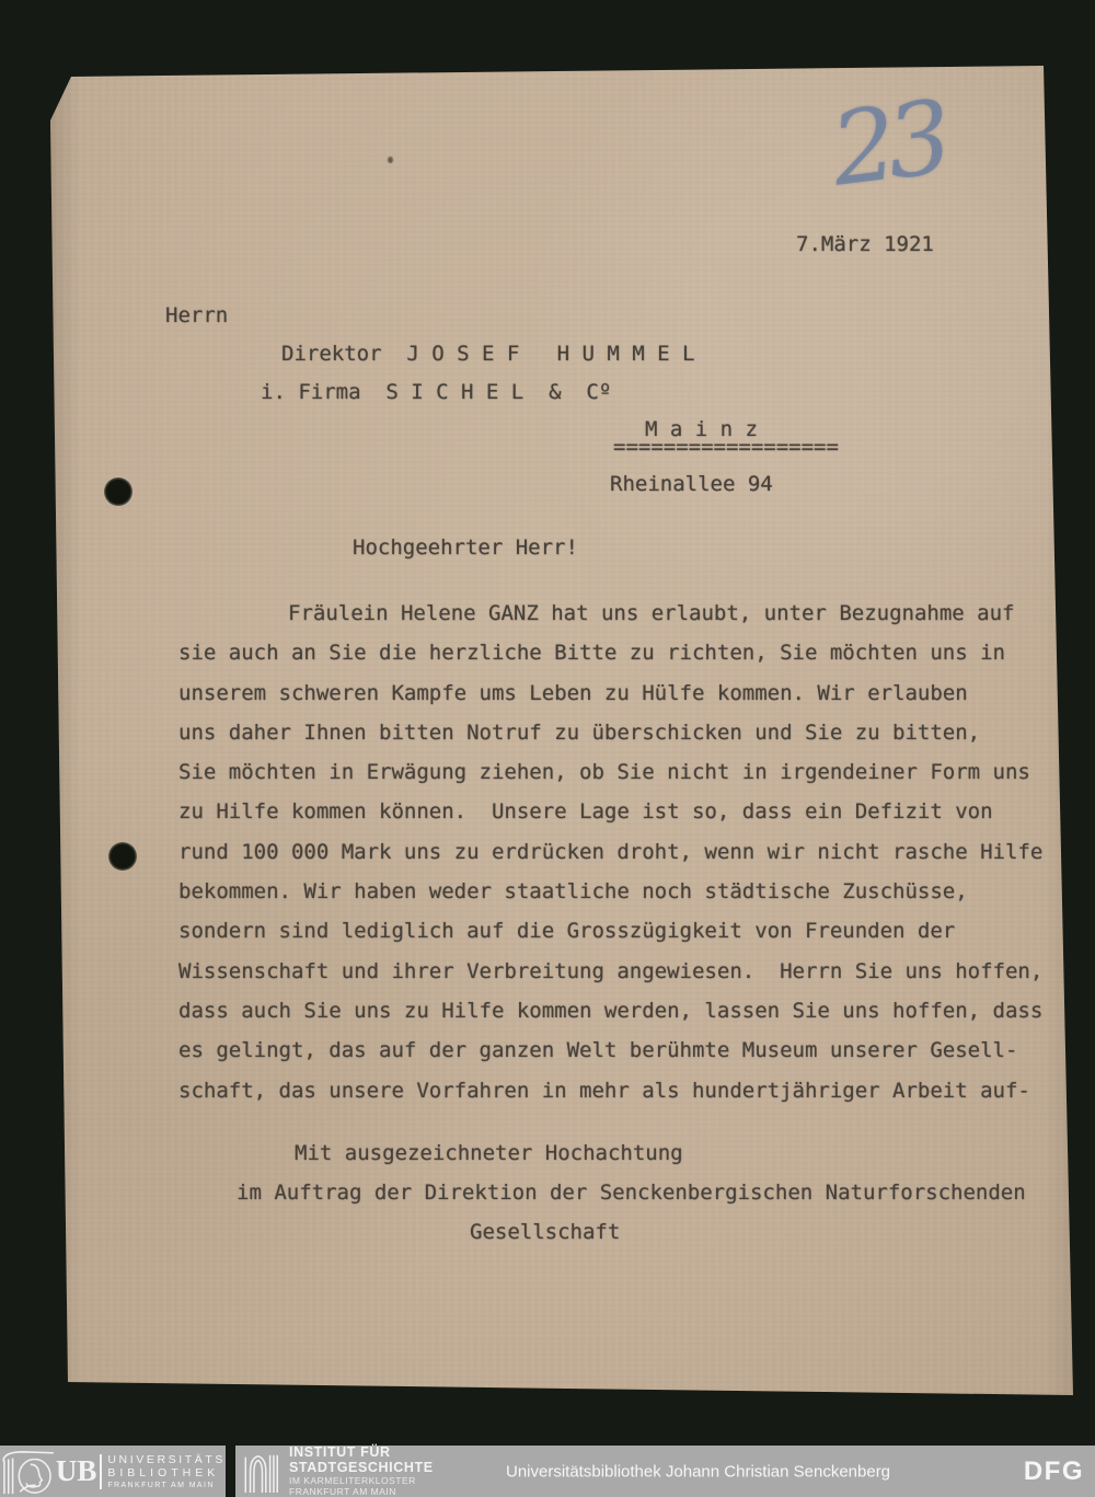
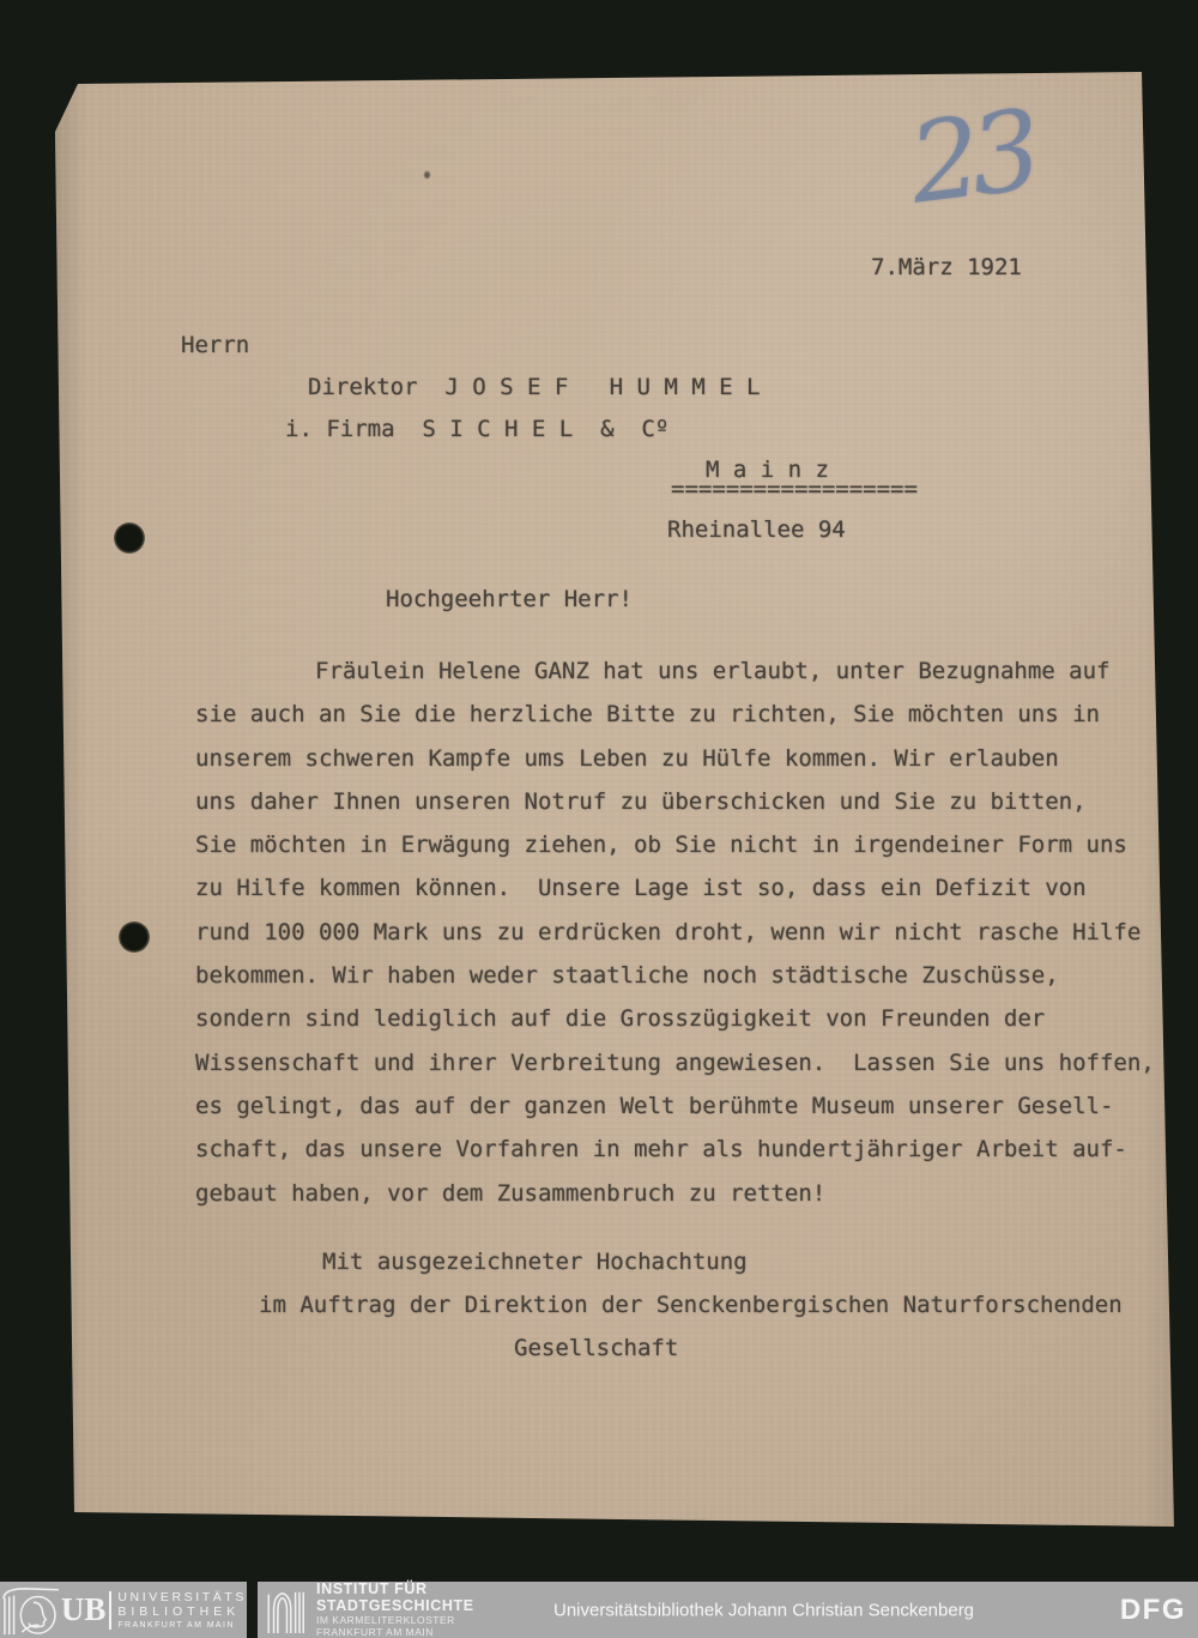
  7.März 1921
  Herrn
  Direktor J O S E F H U M M E L
  i. Firma S I C H E L & Cº
  M a i n z
  ==================
  Rheinallee 94
  Hochgeehrter Herr!
  Fräulein Helene GANZ hat uns erlaubt, unter Bezugnahme auf
  sie auch an Sie die herzliche Bitte zu richten, Sie möchten uns in
  unserem schweren Kampfe ums Leben zu Hülfe kommen. Wir erlauben
- uns daher Ihnen bitten Notruf zu überschicken und Sie zu bitten,
+ uns daher Ihnen unseren Notruf zu überschicken und Sie zu bitten,
  Sie möchten in Erwägung ziehen, ob Sie nicht in irgendeiner Form uns
  zu Hilfe kommen können. Unsere Lage ist so, dass ein Defizit von
  rund 100 000 Mark uns zu erdrücken droht, wenn wir nicht rasche Hilfe
  bekommen. Wir haben weder staatliche noch städtische Zuschüsse,
  sondern sind lediglich auf die Grosszügigkeit von Freunden der
- Wissenschaft und ihrer Verbreitung angewiesen. Herrn Sie uns hoffen,
+ Wissenschaft und ihrer Verbreitung angewiesen. Lassen Sie uns hoffen,
- dass auch Sie uns zu Hilfe kommen werden, lassen Sie uns hoffen, dass
  es gelingt, das auf der ganzen Welt berühmte Museum unserer Gesell-
  schaft, das unsere Vorfahren in mehr als hundertjähriger Arbeit auf-
+ gebaut haben, vor dem Zusammenbruch zu retten!
  Mit ausgezeichneter Hochachtung
  im Auftrag der Direktion der Senckenbergischen Naturforschenden
  Gesellschaft
  UB
  UNIVERSITÄTS
  BIBLIOTHEK
  INSTITUT FÜR
  STADTGESCHICHTE
  IM KARMELITERKLOSTER
  FRANKFURT AM MAIN
  Universitätsbibliothek Johann Christian Senckenberg
  DFG
